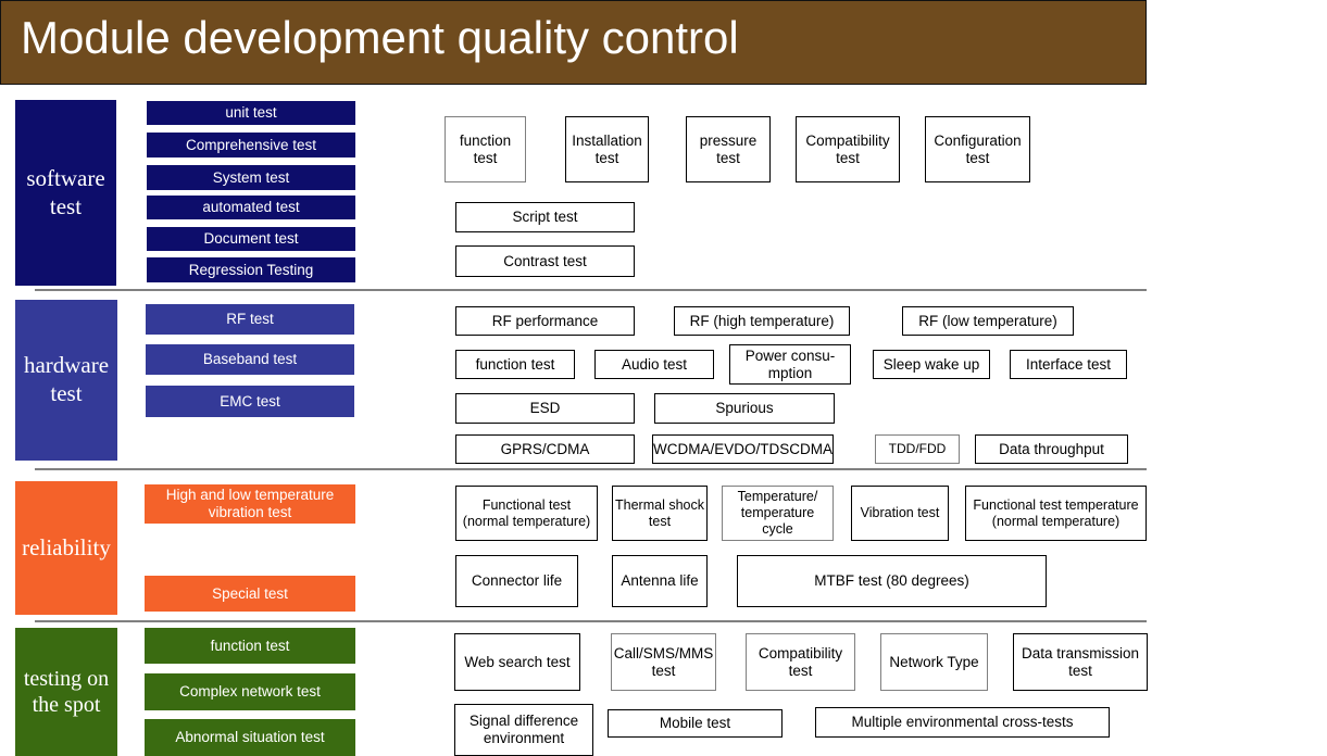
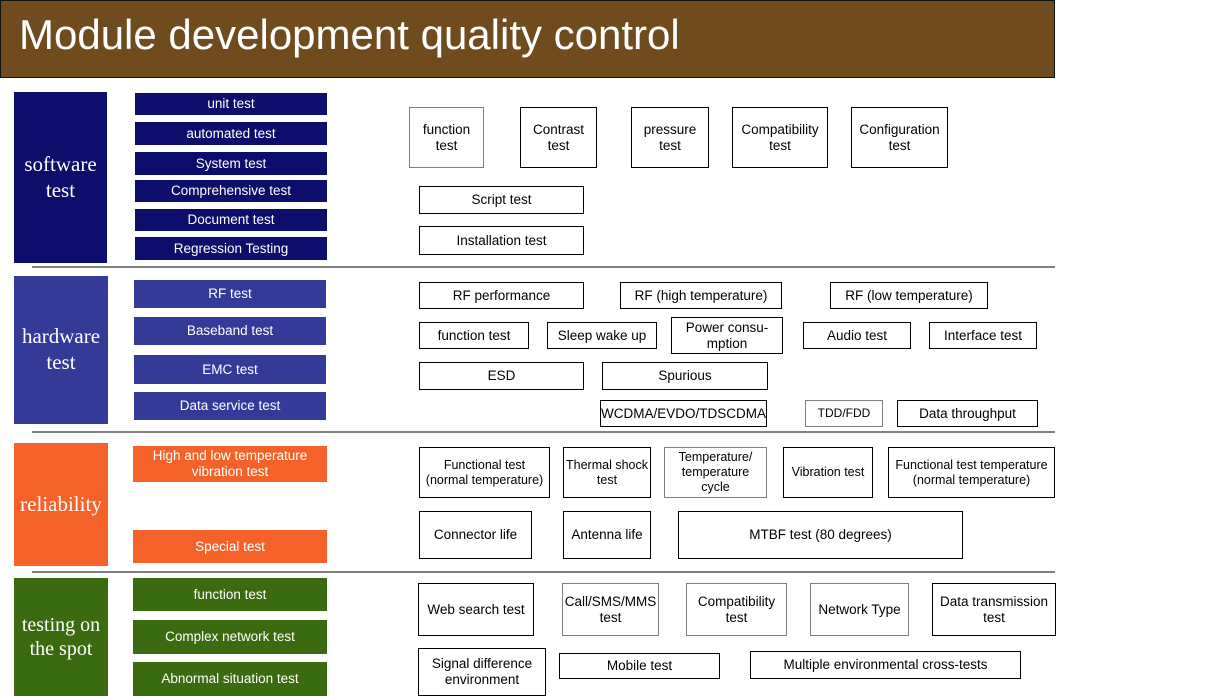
  Module development quality control
  software
  test
  unit test
- Comprehensive test
+ automated test
  System test
- automated test
+ Comprehensive test
  Document test
  Regression Testing
  function test
- Installation test
+ Contrast test
  pressure test
  Compatibility test
  Configuration test
  Script test
- Contrast test
+ Installation test
  hardware
  test
  RF test
  Baseband test
  EMC test
+ Data service test
  RF performance
  RF (high temperature)
  RF (low temperature)
  function test
- Audio test
+ Sleep wake up
  Power consu-mption
- Sleep wake up
+ Audio test
  Interface test
  ESD
  Spurious
- GPRS/CDMA
  WCDMA/EVDO/TDSCDMA
  TDD/FDD
  Data throughput
  reliability
  High and low temperature vibration test
  Special test
  Functional test (normal temperature)
  Thermal shock test
  Temperature/ temperature cycle
  Vibration test
  Functional test temperature (normal temperature)
  Connector life
  Antenna life
  MTBF test (80 degrees)
  testing on
  the spot
  function test
  Complex network test
  Abnormal situation test
  Web search test
  Call/SMS/MMS test
  Compatibility test
  Network Type
  Data transmission test
  Signal difference environment
  Mobile test
  Multiple environmental cross-tests
